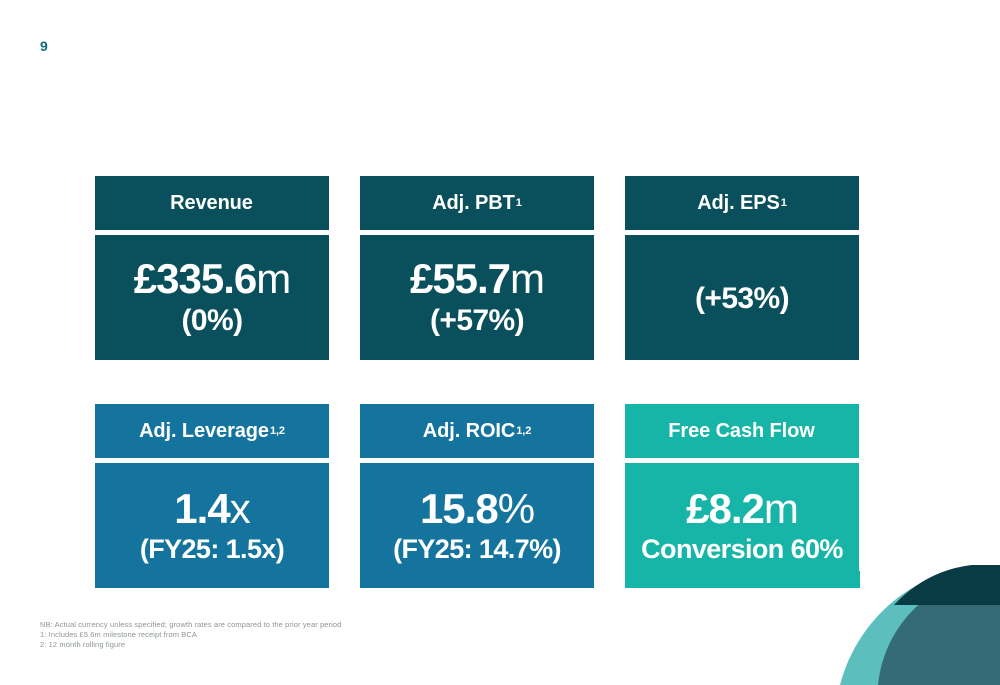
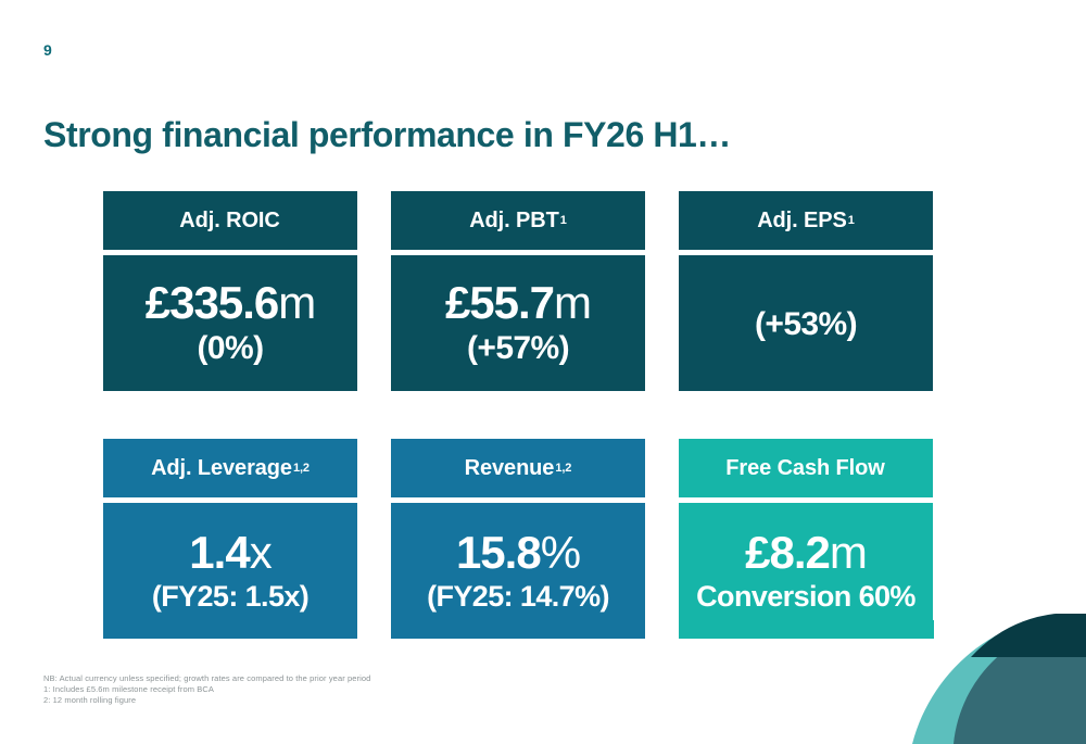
  9
+ Strong financial performance in FY26 H1…
- Revenue
+ Adj. ROIC
  £335.6m
  (0%)
  Adj. PBT
  1
  £55.7m
  (+57%)
  Adj. EPS
  1
  (+53%)
  Adj. Leverage
  1,2
  1.4x
  (FY25: 1.5x)
- Adj. ROIC
+ Revenue
  1,2
  15.8%
  (FY25: 14.7%)
  Free Cash Flow
  £8.2m
  Conversion 60%
  NB: Actual currency unless specified; growth rates are compared to the prior year period
  1: Includes £5.6m milestone receipt from BCA
  2: 12 month rolling figure
